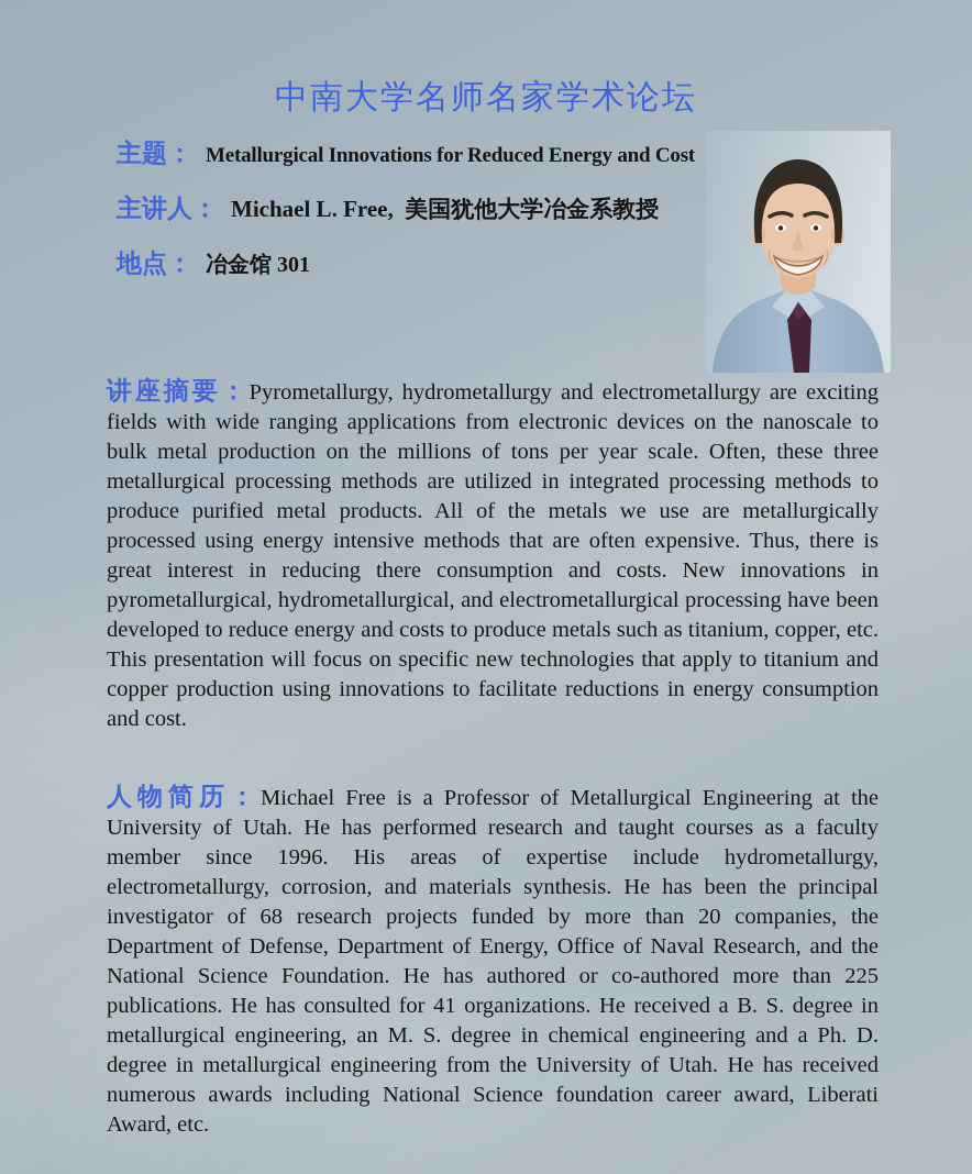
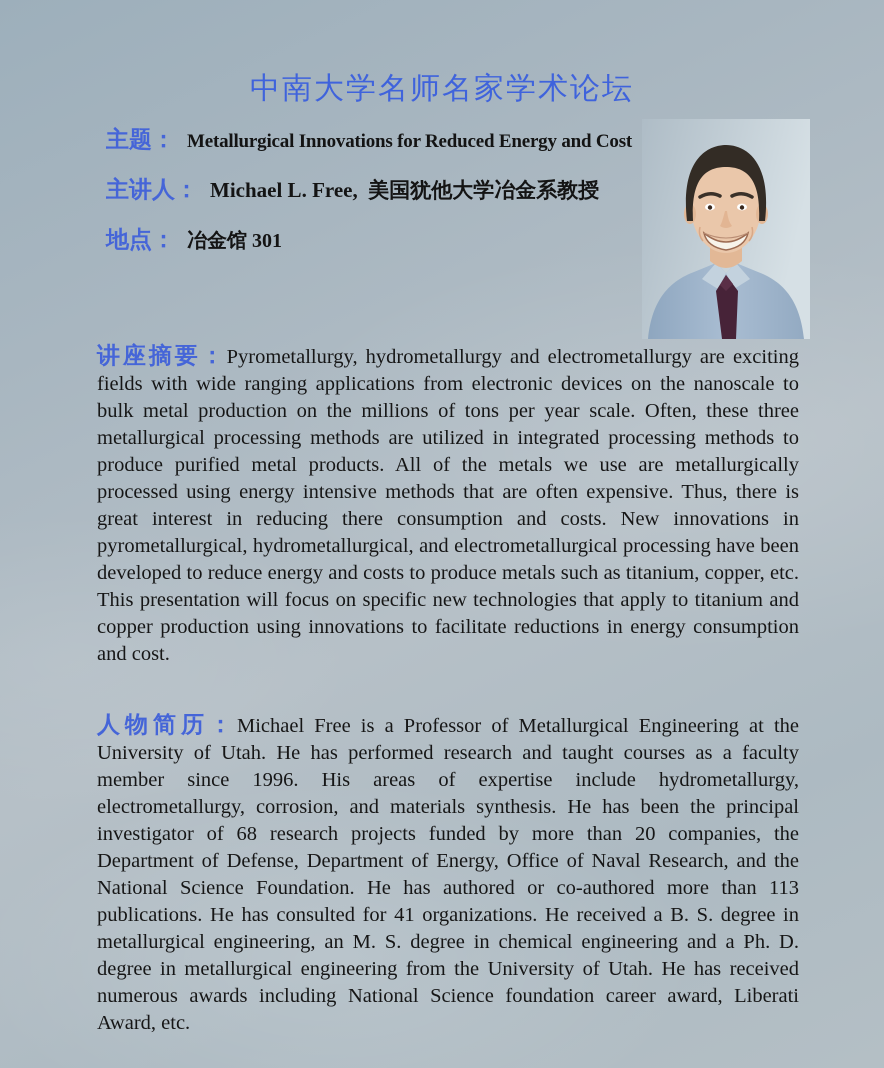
  中南大学名师名家学术论坛
  主题：
  Metallurgical Innovations for Reduced Energy and Cost
  主讲人：
  Michael L. Free, 美国犹他大学冶金系教授
  地点：
  冶金馆 301
  讲座摘要：Pyrometallurgy, hydrometallurgy and electrometallurgy are exciting fields with wide ranging applications from electronic devices on the nanoscale to bulk metal production on the millions of tons per year scale. Often, these three metallurgical processing methods are utilized in integrated processing methods to produce purified metal products. All of the metals we use are metallurgically processed using energy intensive methods that are often expensive. Thus, there is great interest in reducing there consumption and costs. New innovations in pyrometallurgical, hydrometallurgical, and electrometallurgical processing have been developed to reduce energy and costs to produce metals such as titanium, copper, etc. This presentation will focus on specific new technologies that apply to titanium and copper production using innovations to facilitate reductions in energy consumption and cost.
- 人物简历：Michael Free is a Professor of Metallurgical Engineering at the University of Utah. He has performed research and taught courses as a faculty member since 1996. His areas of expertise include hydrometallurgy, electrometallurgy, corrosion, and materials synthesis. He has been the principal investigator of 68 research projects funded by more than 20 companies, the Department of Defense, Department of Energy, Office of Naval Research, and the National Science Foundation. He has authored or co-authored more than 225 publications. He has consulted for 41 organizations. He received a B. S. degree in metallurgical engineering, an M. S. degree in chemical engineering and a Ph. D. degree in metallurgical engineering from the University of Utah. He has received numerous awards including National Science foundation career award, Liberati Award, etc.
+ 人物简历：Michael Free is a Professor of Metallurgical Engineering at the University of Utah. He has performed research and taught courses as a faculty member since 1996. His areas of expertise include hydrometallurgy, electrometallurgy, corrosion, and materials synthesis. He has been the principal investigator of 68 research projects funded by more than 20 companies, the Department of Defense, Department of Energy, Office of Naval Research, and the National Science Foundation. He has authored or co-authored more than 113 publications. He has consulted for 41 organizations. He received a B. S. degree in metallurgical engineering, an M. S. degree in chemical engineering and a Ph. D. degree in metallurgical engineering from the University of Utah. He has received numerous awards including National Science foundation career award, Liberati Award, etc.
